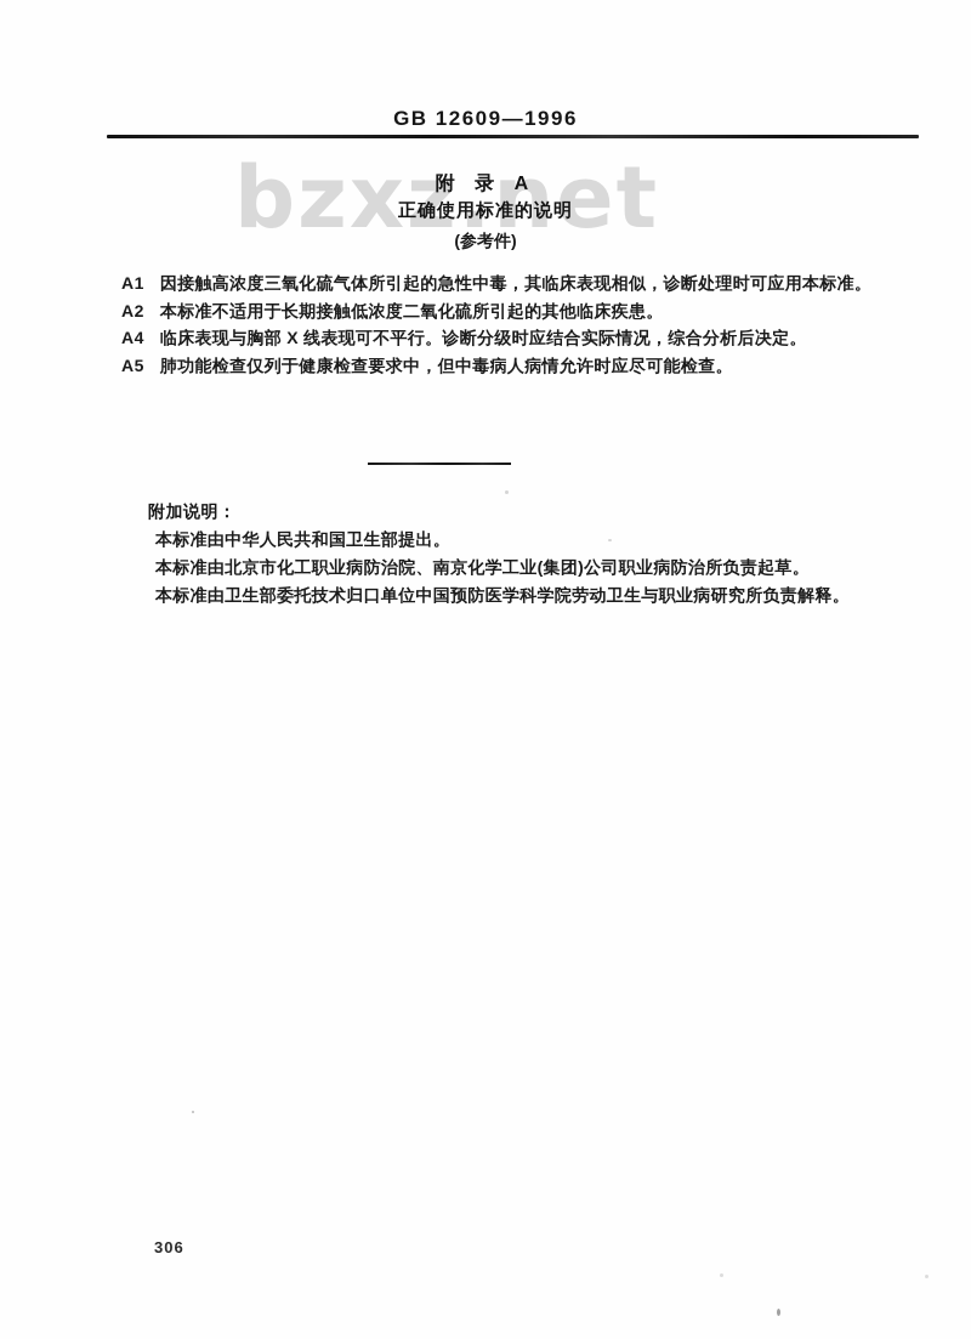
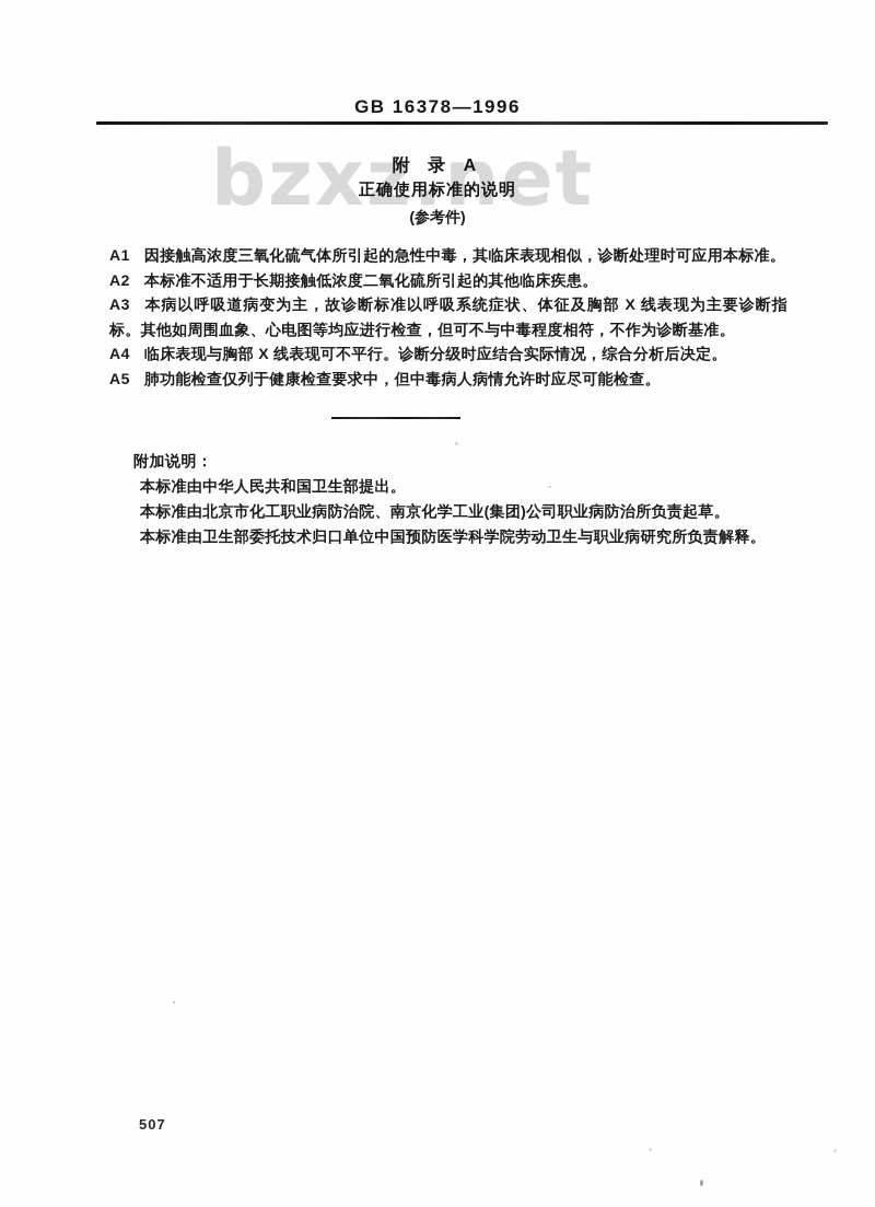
  bzxz.net
- GB 12609—1996
+ GB 16378—1996
  附 录 A
  正确使用标准的说明
  (参考件)
  A1 因接触高浓度三氧化硫气体所引起的急性中毒，其临床表现相似，诊断处理时可应用本标准。
  A2 本标准不适用于长期接触低浓度二氧化硫所引起的其他临床疾患。
+ A3 本病以呼吸道病变为主，故诊断标准以呼吸系统症状、体征及胸部 X 线表现为主要诊断指标。其他如周围血象、心电图等均应进行检查，但可不与中毒程度相符，不作为诊断基准。
  A4 临床表现与胸部 X 线表现可不平行。诊断分级时应结合实际情况，综合分析后决定。
  A5 肺功能检查仅列于健康检查要求中，但中毒病人病情允许时应尽可能检查。
  附加说明：
  本标准由中华人民共和国卫生部提出。
  本标准由北京市化工职业病防治院、南京化学工业(集团)公司职业病防治所负责起草。
  本标准由卫生部委托技术归口单位中国预防医学科学院劳动卫生与职业病研究所负责解释。
- 306
+ 507
